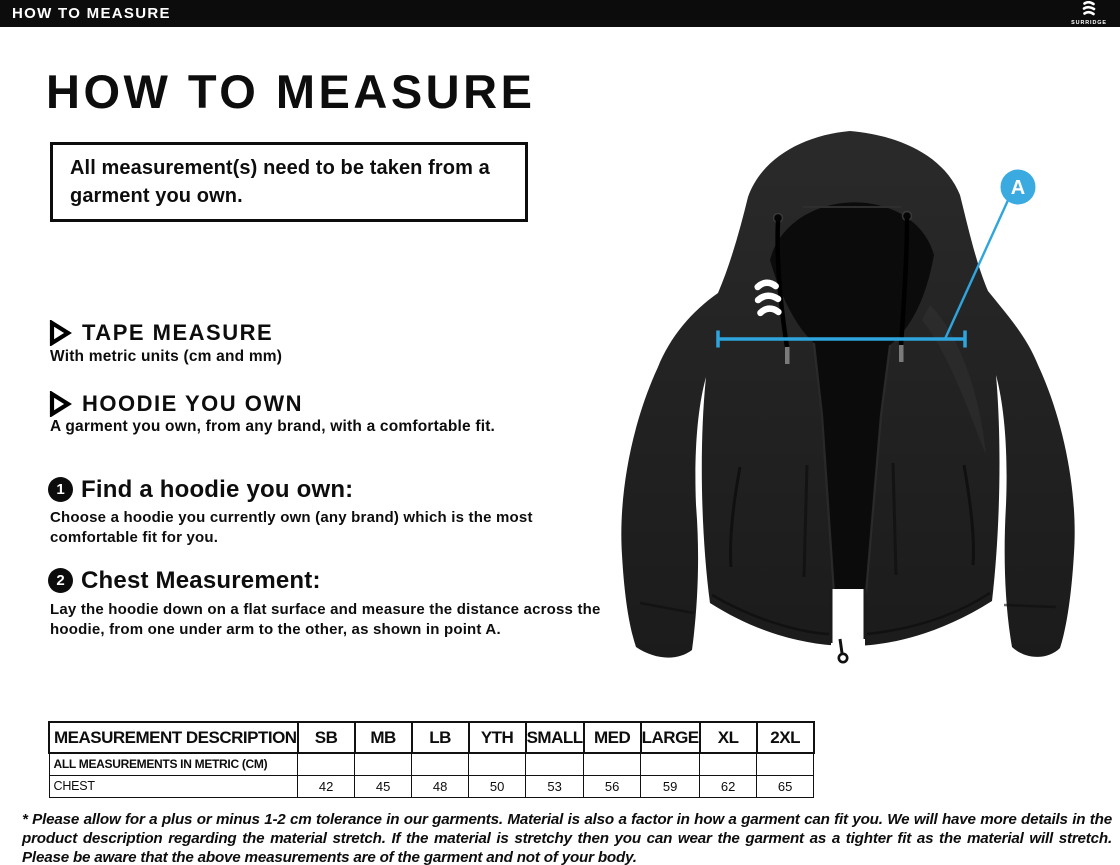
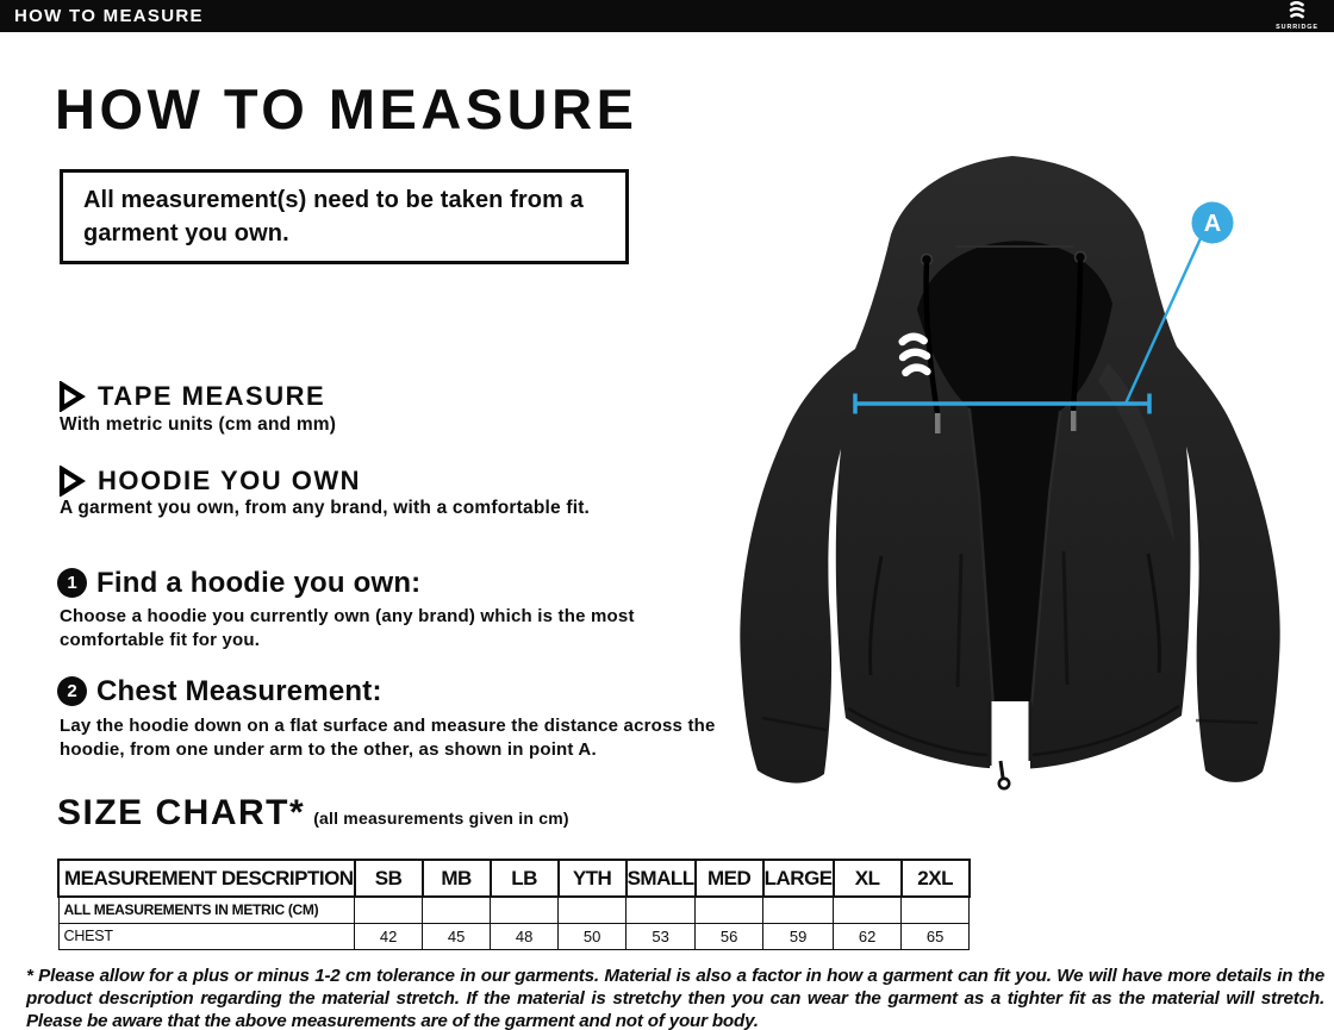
  HOW TO MEASURE
  HOW TO MEASURE
  All measurement(s) need to be taken from a garment you own.
  TAPE MEASURE
  With metric units (cm and mm)
  HOODIE YOU OWN
  A garment you own, from any brand, with a comfortable fit.
  1
  Find a hoodie you own:
  Choose a hoodie you currently own (any brand) which is the most comfortable fit for you.
  2
  Chest Measurement:
  Lay the hoodie down on a flat surface and measure the distance across the hoodie, from one under arm to the other, as shown in point A.
+ SIZE CHART*
+ (all measurements given in cm)
  MEASUREMENT DESCRIPTION	SB	MB	LB	YTH	SMALL	MED	LARGE	XL	2XL
  ALL MEASUREMENTS IN METRIC (CM)
  CHEST	42	45	48	50	53	56	59	62	65
  * Please allow for a plus or minus 1-2 cm tolerance in our garments. Material is also a factor in how a garment can fit you. We will have more details in the product description regarding the material stretch. If the material is stretchy then you can wear the garment as a tighter fit as the material will stretch. Please be aware that the above measurements are of the garment and not of your body.
  A
